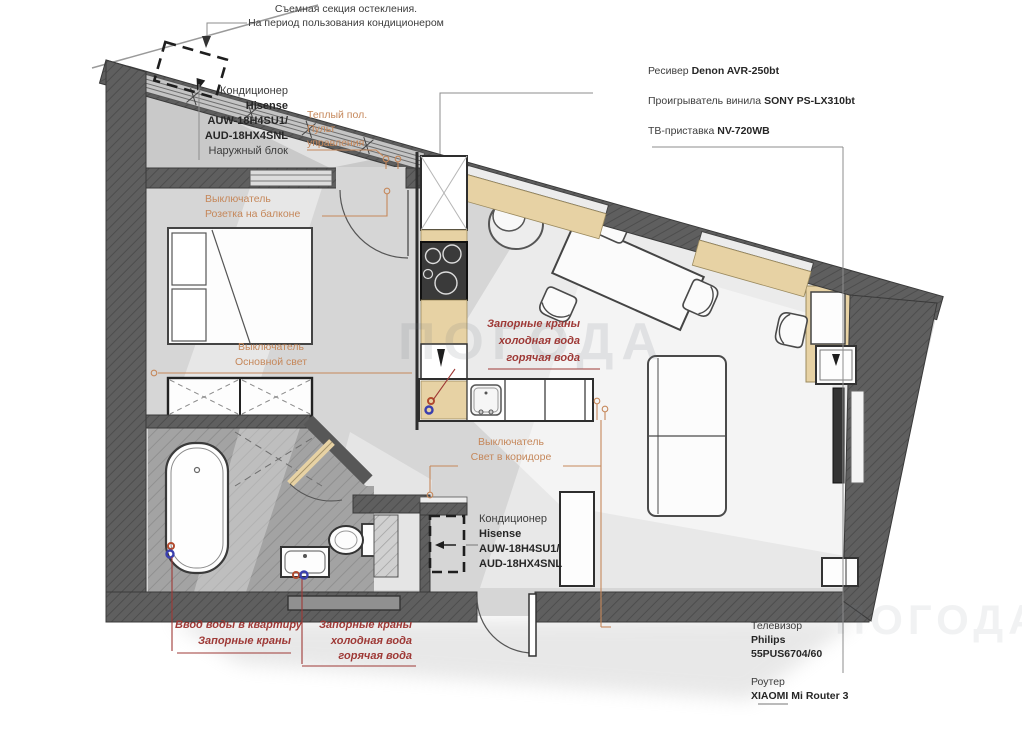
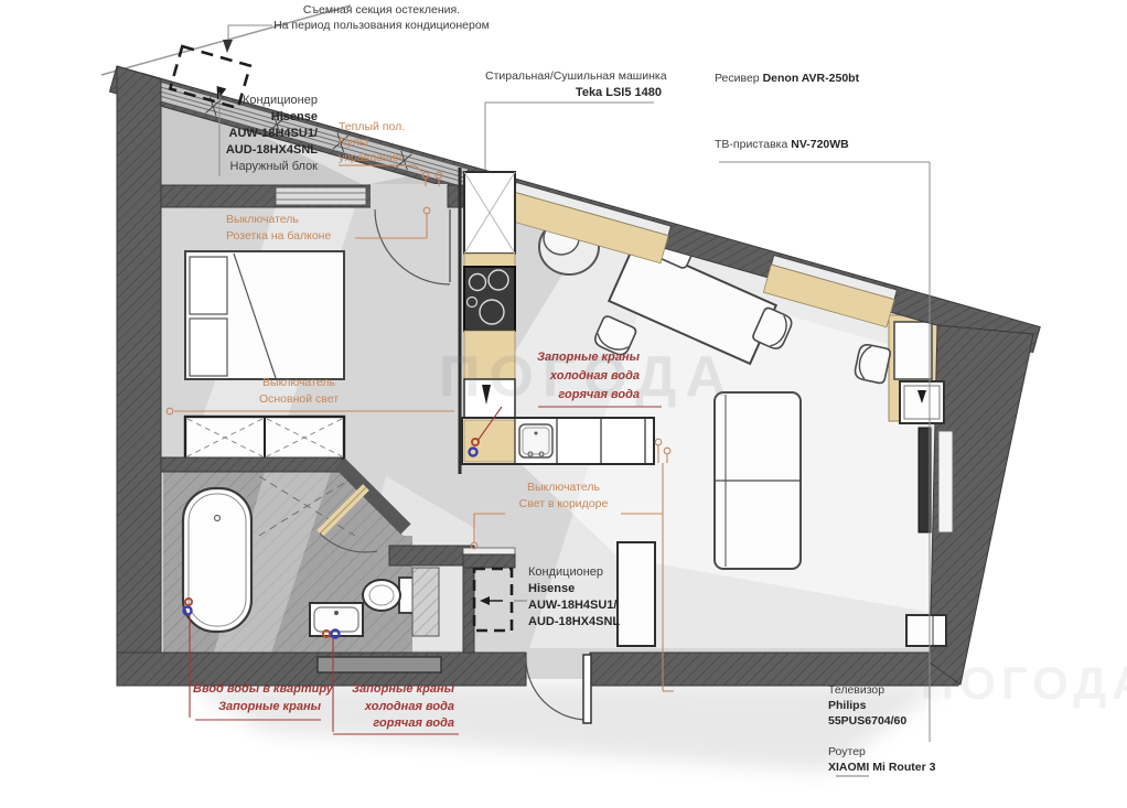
  ПОГОДА
  ПОГОД
  Съемная секция остекления.
  На период пользования кондиционером
  Кондиционер
  Hisense
  AUW-18H4SU1/
  AUD-18HX4SNL
  Наружный блок
  Теплый пол.
  Пульт
  управления
  Выключатель
  Розетка на балконе
+ Стиральная/Сушильная машинка
+ Teka LSI5 1480
  Ресивер Denon AVR-250bt
- Проигрыватель винила SONY PS-LX310bt
  ТВ-приставка NV-720WB
  Запорные краны
  холодная вода
  горячая вода
  Выключатель
  Основной свет
  Выключатель
  Свет в коридоре
  Кондиционер
  Hisense
  AUW-18H4SU1/
  AUD-18HX4SNL
  Ввод воды в квартиру
  Запорные краны
  Запорные краны
  холодная вода
  горячая вода
  Телевизор
  Philips
  55PUS6704/60
  Роутер
  XIAOMI Mi Router 3
